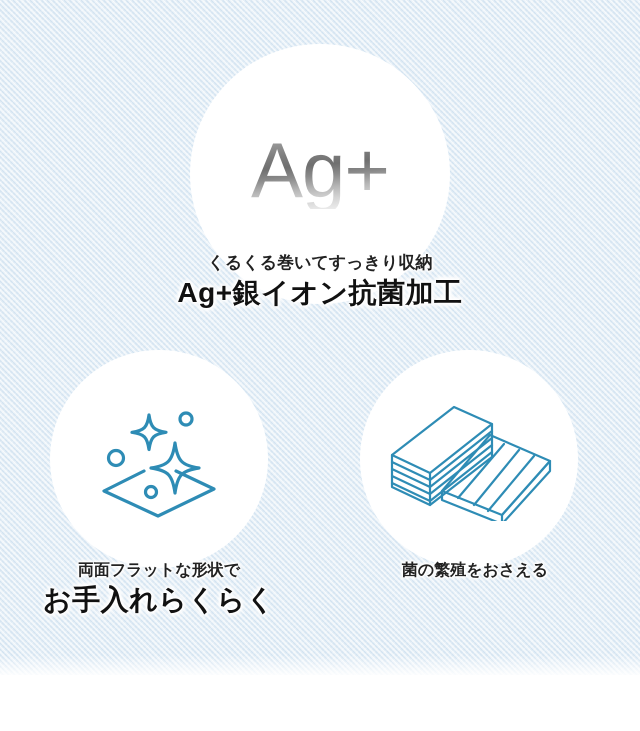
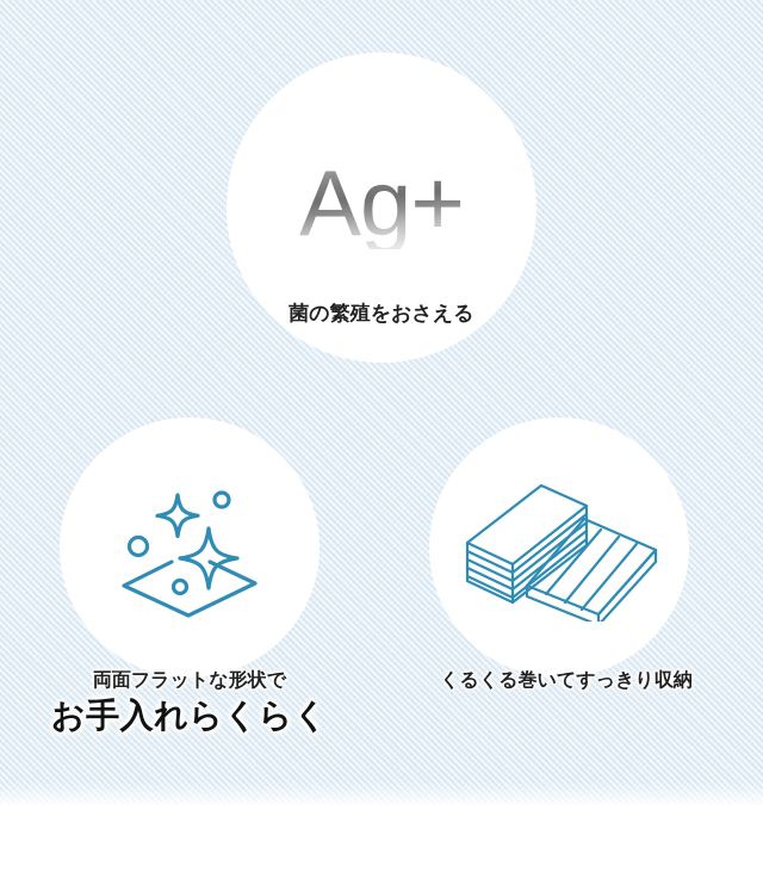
  Ag+
- くるくる巻いてすっきり収納
+ 菌の繁殖をおさえる
- Ag+銀イオン抗菌加工
  両面フラットな形状で
  お手入れらくらく
- 菌の繁殖をおさえる
+ くるくる巻いてすっきり収納
